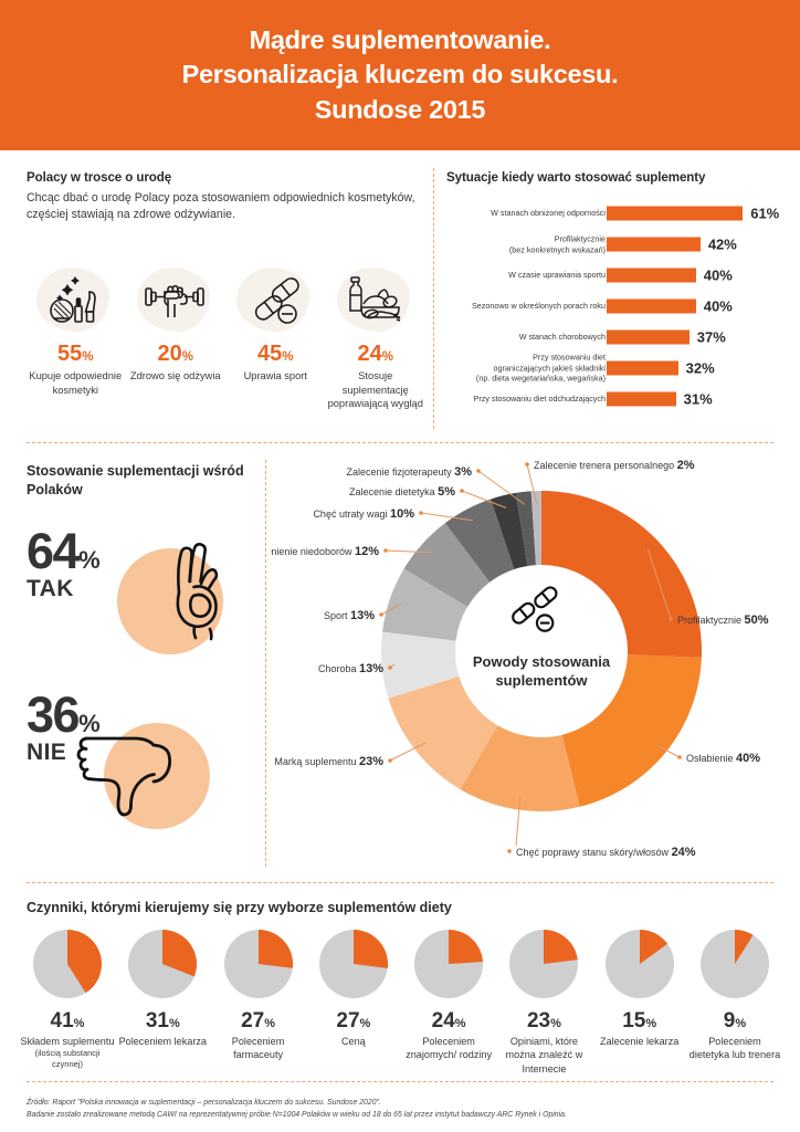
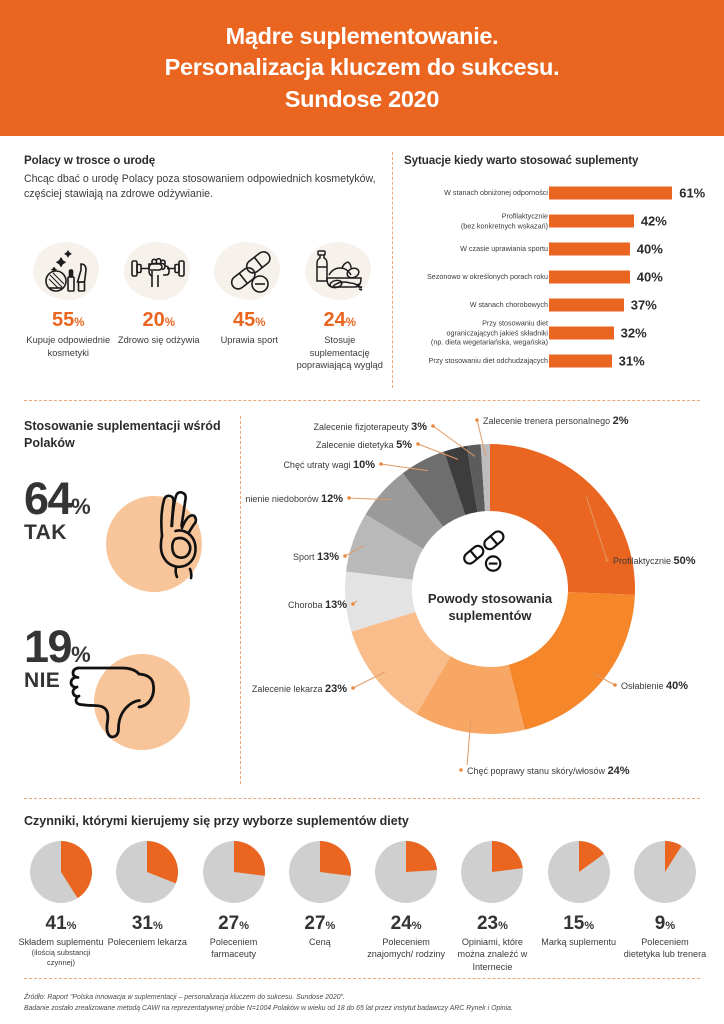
  Mądre suplementowanie.
  Personalizacja kluczem do sukcesu.
- Sundose 2015
+ Sundose 2020
  Polacy w trosce o urodę
  Chcąc dbać o urodę Polacy poza stosowaniem odpowiednich kosmetyków, częściej stawiają na zdrowe odżywianie.
  55%
  Kupuje odpowiednie kosmetyki
  20%
  Zdrowo się odżywia
  45%
  Uprawia sport
  24%
  Stosuje suplementację poprawiającą wygląd
  Sytuacje kiedy warto stosować suplementy
  W stanach obniżonej odporności
  61%
  Profilaktycznie
  (bez konkretnych wskazań)
  42%
  W czasie uprawiania sportu
  40%
  Sezonowo w określonych porach roku
  40%
  W stanach chorobowych
  37%
  Przy stosowaniu diet
  ograniczających jakieś składniki
  (np. dieta wegetariańska, wegańska)
  32%
  Przy stosowaniu diet odchudzających
  31%
  Stosowanie suplementacji wśród Polaków
  64%
  TAK
- 36%
+ 19%
  NIE
  Profilaktycznie 50%
  Osłabienie 40%
  Chęć poprawy stanu skóry/włosów 24%
- Marką suplementu 23%
+ Zalecenie lekarza 23%
  Choroba 13%
  Sport 13%
  łnienie niedoborów 12%
  Chęć utraty wagi 10%
  Zalecenie dietetyka 5%
  Zalecenie fizjoterapeuty 3%
  Zalecenie trenera personalnego 2%
  Powody stosowania
  suplementów
  Czynniki, którymi kierujemy się przy wyborze suplementów diety
  41%
  Składem suplementu
  (ilością substancji czynnej)
  31%
  Poleceniem lekarza
  27%
  Poleceniem farmaceuty
  27%
  Ceną
  24%
  Poleceniem znajomych/ rodziny
  23%
  Opiniami, które można znaleźć w Internecie
  15%
- Zalecenie lekarza
+ Marką suplementu
  9%
  Poleceniem dietetyka lub trenera
